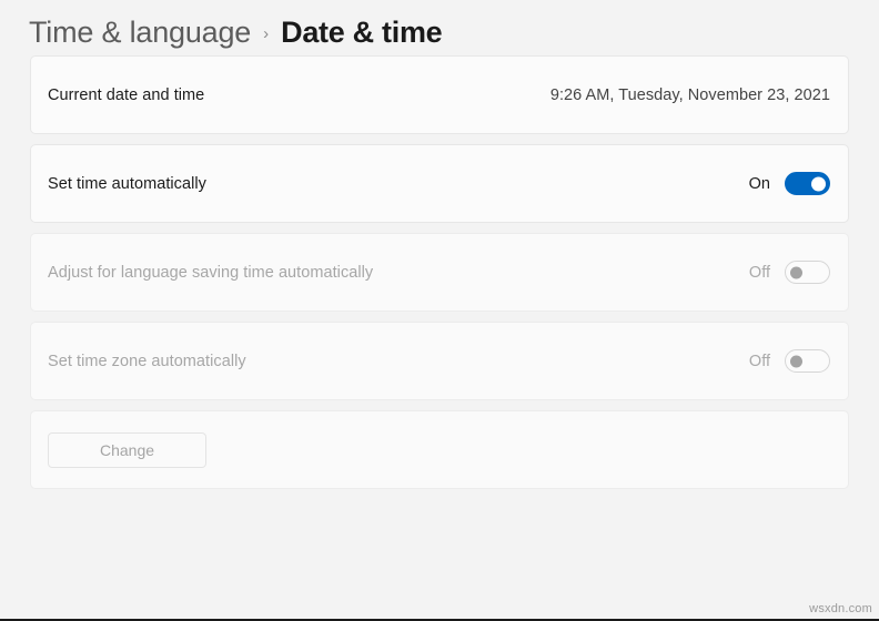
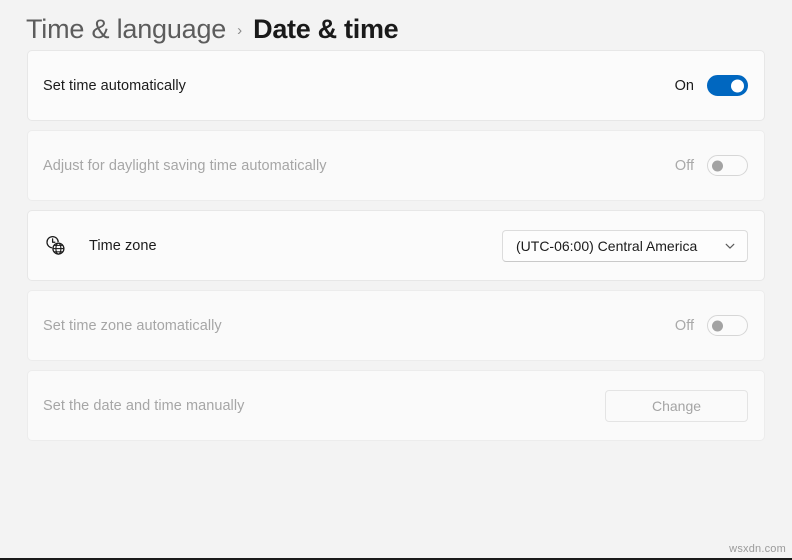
  Time & language
  ›
  Date & time
- Current date and time
- 9:26 AM, Tuesday, November 23, 2021
  Set time automatically
  On
- Adjust for language saving time automatically
+ Adjust for daylight saving time automatically
  Off
+ Time zone
+ (UTC-06:00) Central America
  Set time zone automatically
  Off
+ Set the date and time manually
  Change
  wsxdn.com
